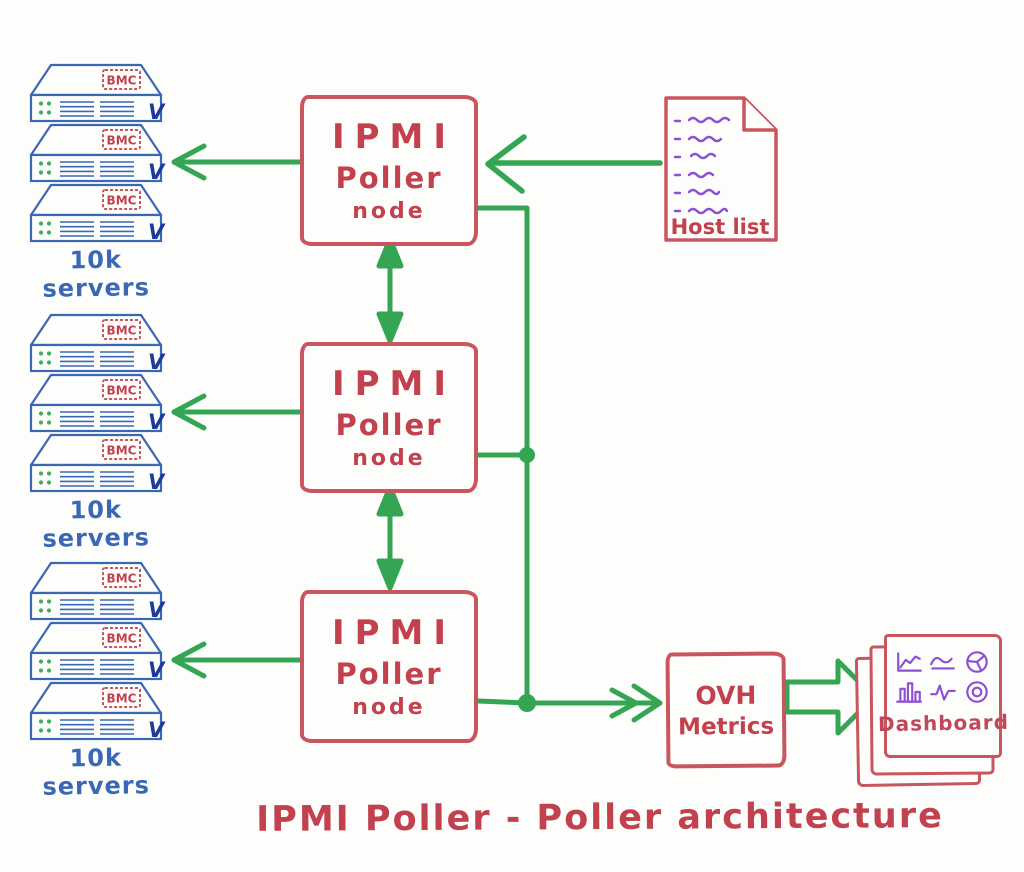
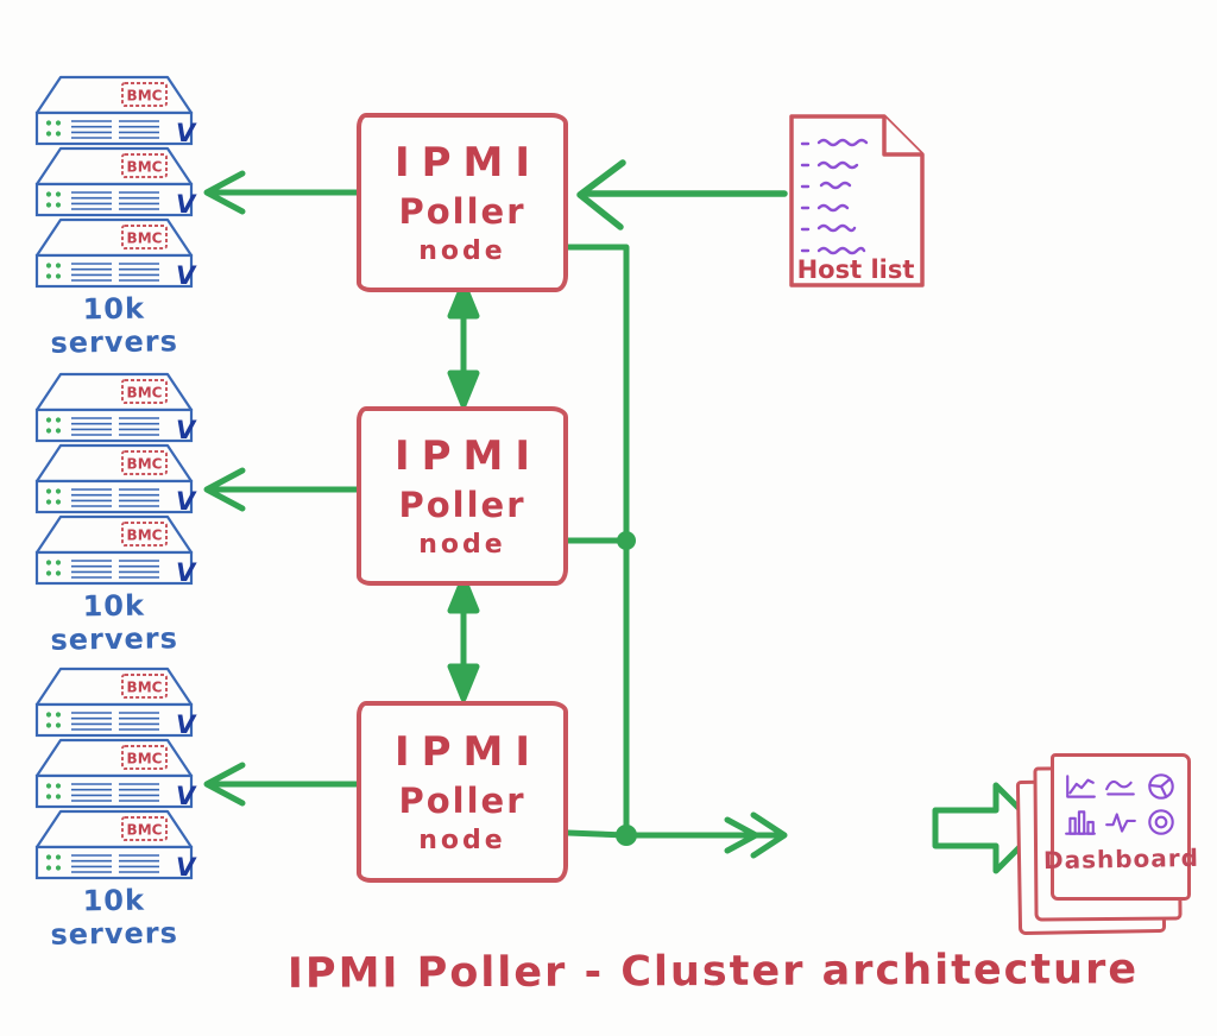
  10k servers
  10k servers
  10k servers
  IPMI
  Poller
  node
  IPMI
  Poller
  node
  IPMI
  Poller
  node
  Host list
- OVH
- Metrics
  Dashboard
- IPMI Poller - Poller architecture
+ IPMI Poller - Cluster architecture
